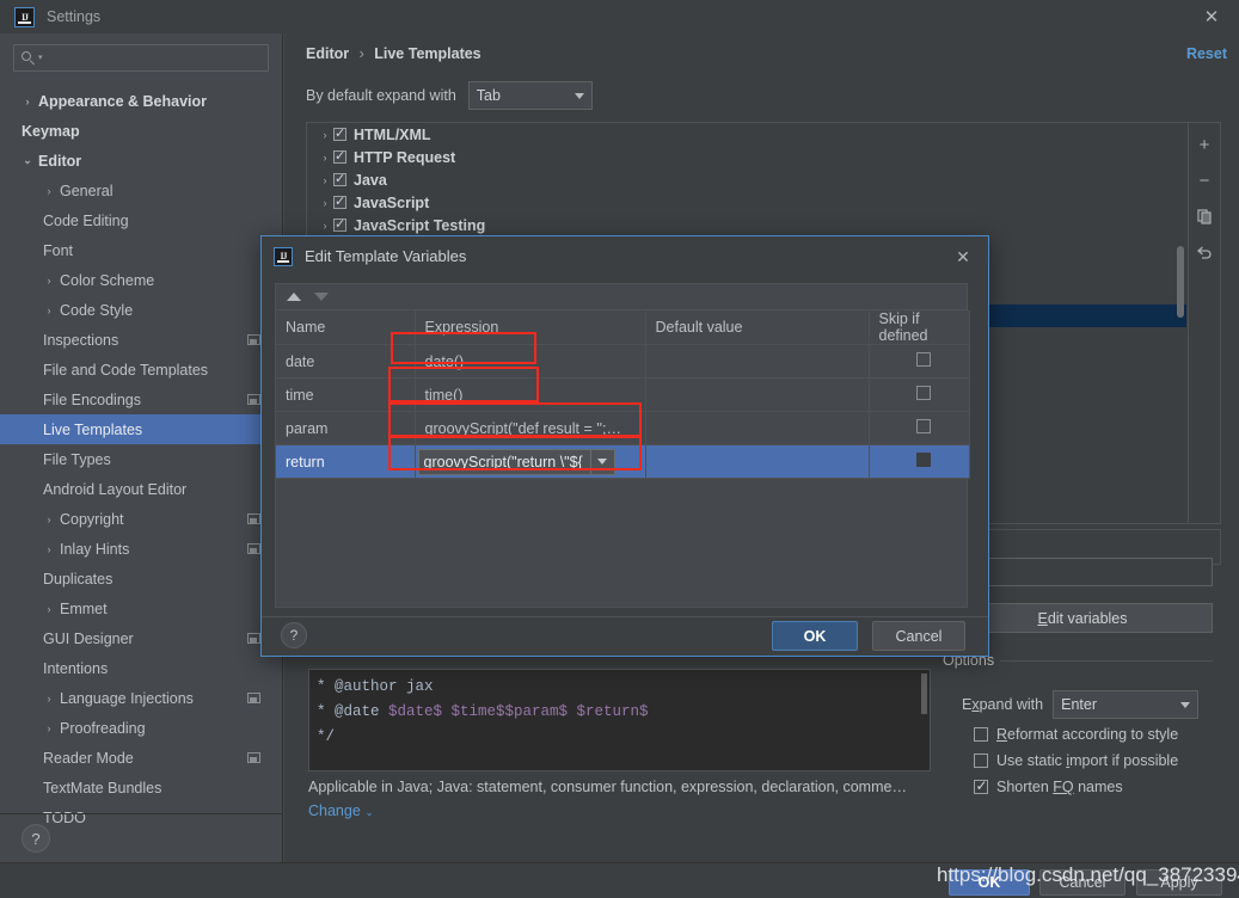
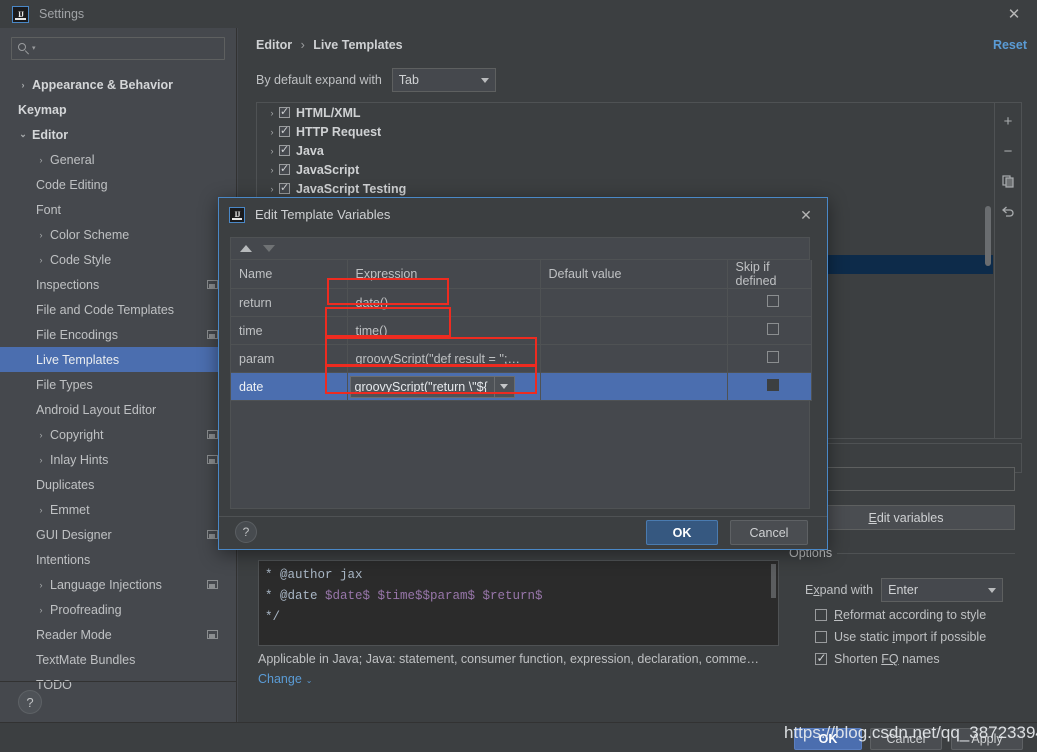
  IJ
  Settings
  ✕
  ›
  Appearance & Behavior
  Keymap
  ⌄
  Editor
  ›
  General
  Code Editing
  Font
  ›
  Color Scheme
  ›
  Code Style
  Inspections
  File and Code Templates
  File Encodings
  Live Templates
  File Types
  Android Layout Editor
  ›
  Copyright
  ›
  Inlay Hints
  Duplicates
  ›
  Emmet
  GUI Designer
  Intentions
  ›
  Language Injections
  ›
  Proofreading
  Reader Mode
  TextMate Bundles
  TODO
  ?
  Editor › Live Templates
  Reset
  By default expand with
  Tab
  ›
  HTML/XML
  ›
  HTTP Request
  ›
  Java
  ›
  JavaScript
  ›
  JavaScript Testing
  +
  −
  * @author jax
  * @date $date$ $time$$param$ $return$
  */
  Applicable in Java; Java: statement, consumer function, expression, declaration, comme…
  Change ⌄
  Edit variables
  Options
  Expand with
  Enter
  Reformat according to style
  Use static import if possible
  Shorten FQ names
  IJ
  Edit Template Variables
  ✕
  Name	Expression	Default value	Skip if defined
- date	date()
+ return	date()
  time	time()
  param	groovyScript("def result = '';…
- return	groovyScript("return \"${
+ date	groovyScript("return \"${
  ?
  OK
  Cancel
  OK
  Cancel
  Apply
  https://blog.csdn.net/qq_3872339
